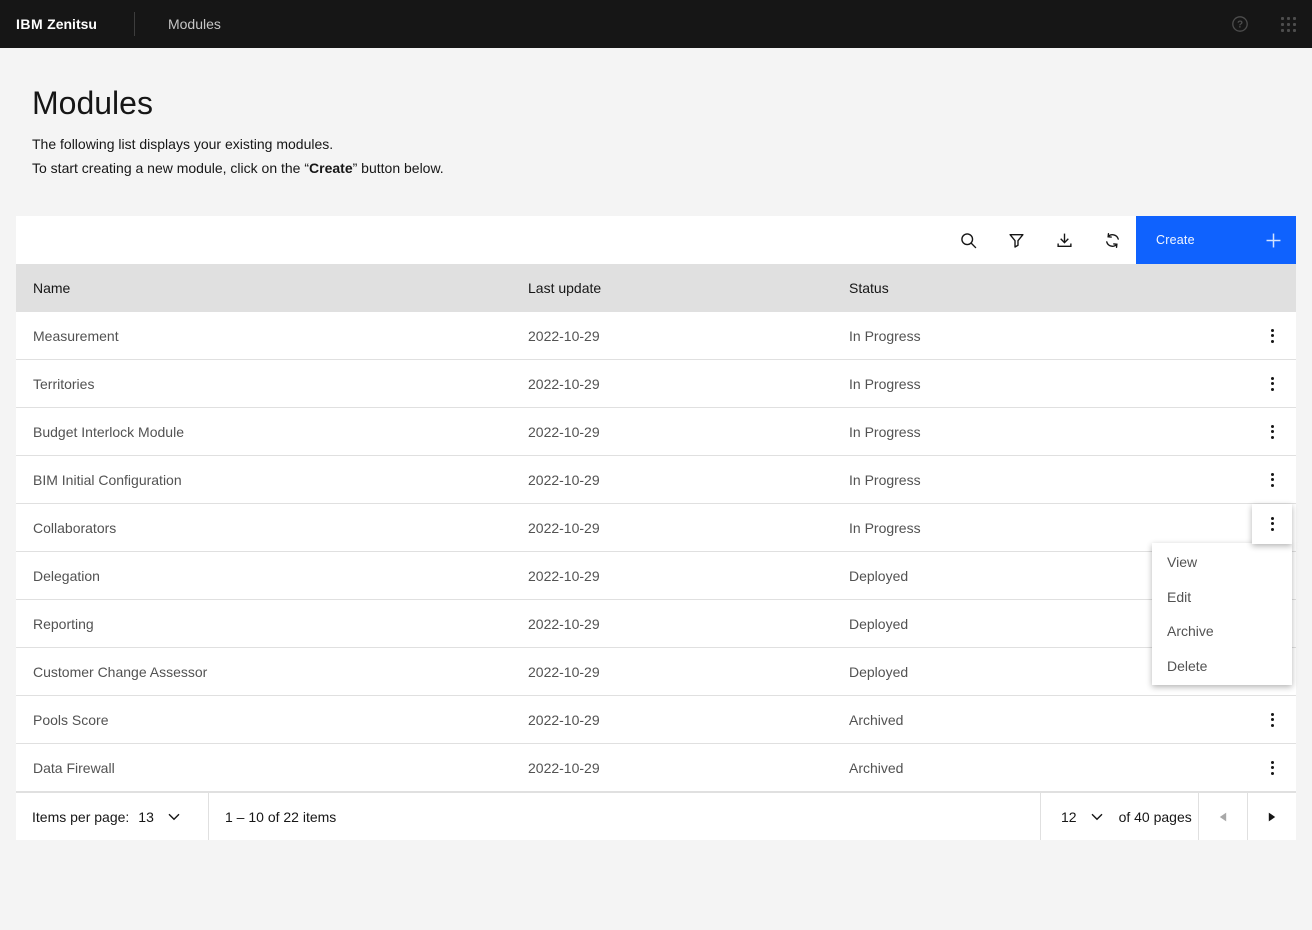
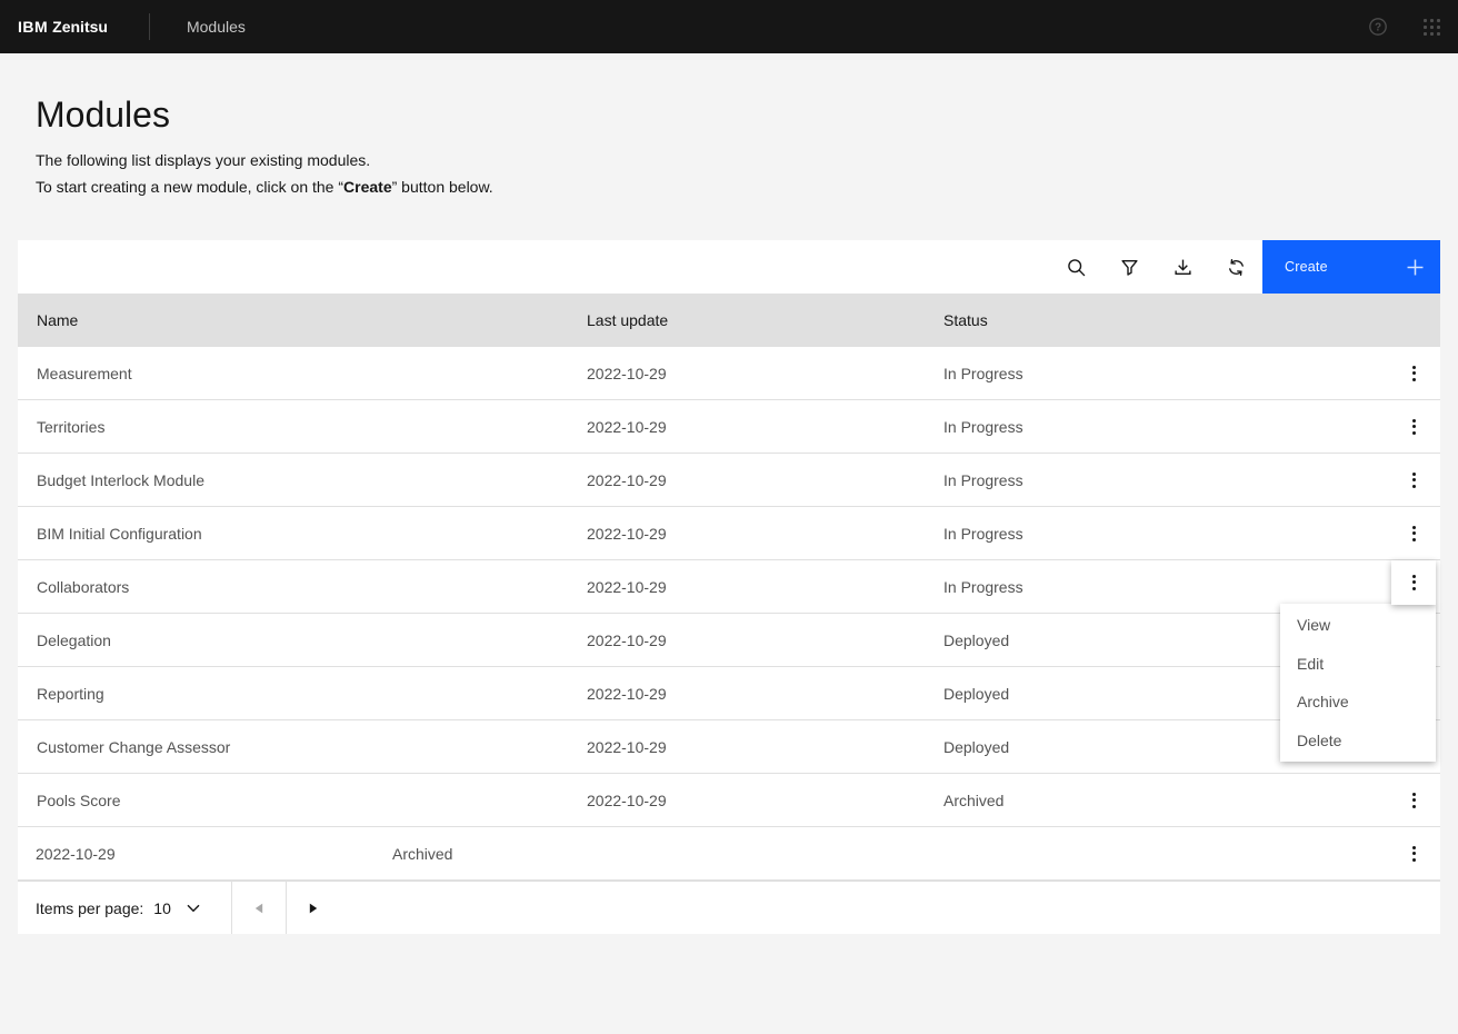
  IBM Zenitsu
  Modules
  ?
  Modules
  The following list displays your existing modules.
  To start creating a new module, click on the “Create” button below.
  Create
  Name
  Last update
  Status
  Measurement
  2022-10-29
  In Progress
  Territories
  2022-10-29
  In Progress
  Budget Interlock Module
  2022-10-29
  In Progress
  BIM Initial Configuration
  2022-10-29
  In Progress
  Collaborators
  2022-10-29
  In Progress
  Delegation
  2022-10-29
  Deployed
  Reporting
  2022-10-29
  Deployed
  Customer Change Assessor
  2022-10-29
  Deployed
  Pools Score
  2022-10-29
  Archived
- Data Firewall
  2022-10-29
  Archived
  View
  Edit
  Archive
  Delete
  Items per page:
- 13
+ 10
- 1 – 10 of 22 items
- 12
- of 40 pages
